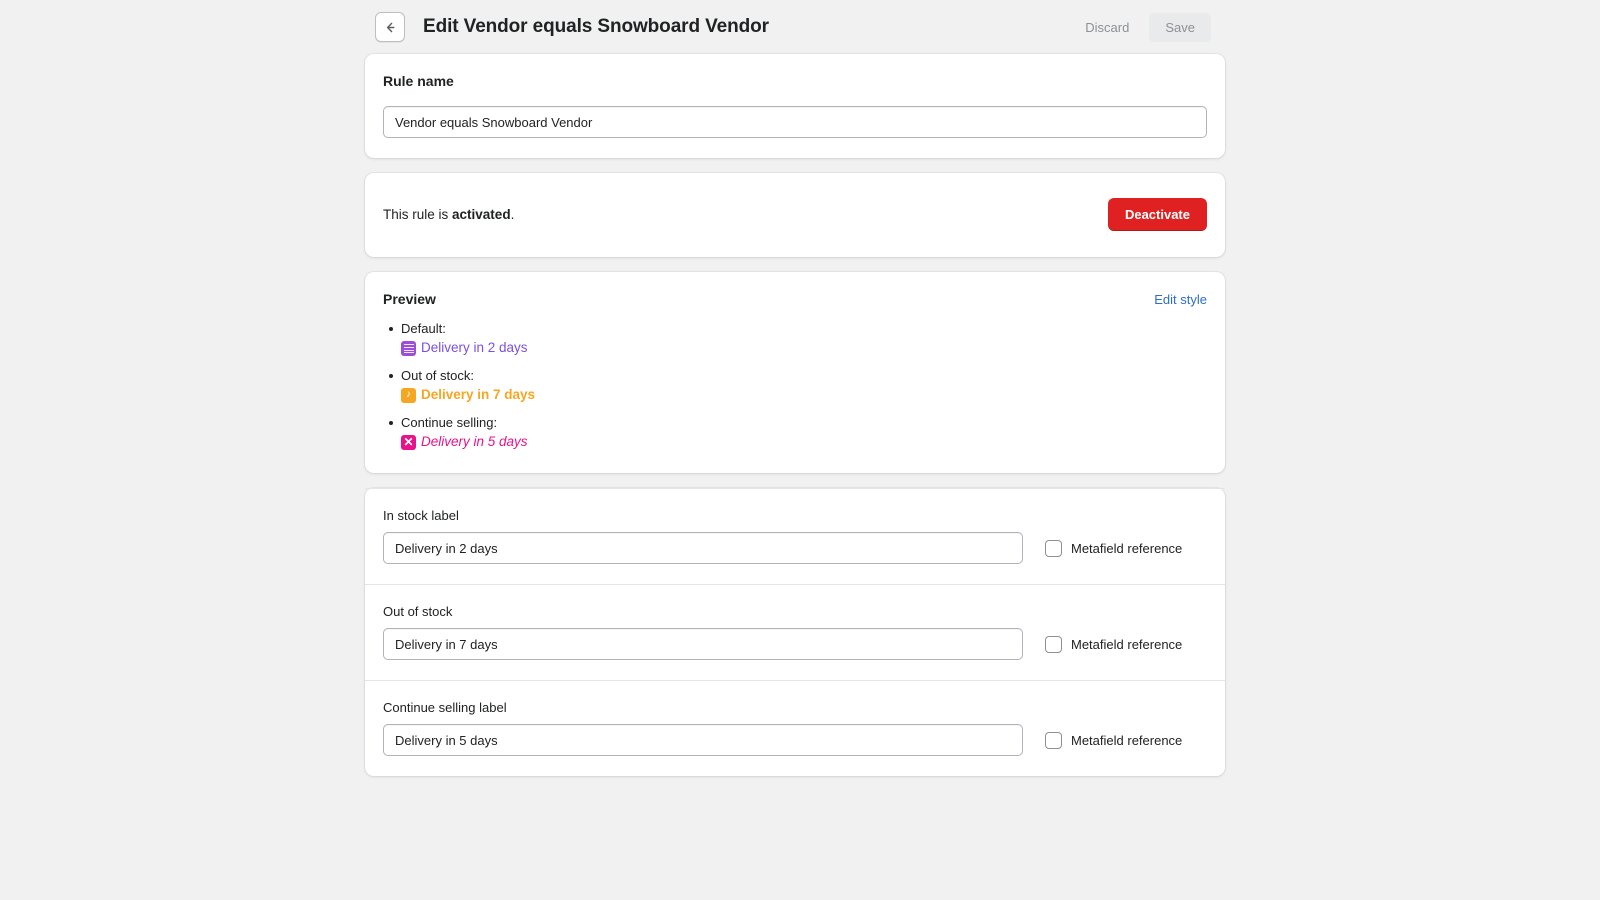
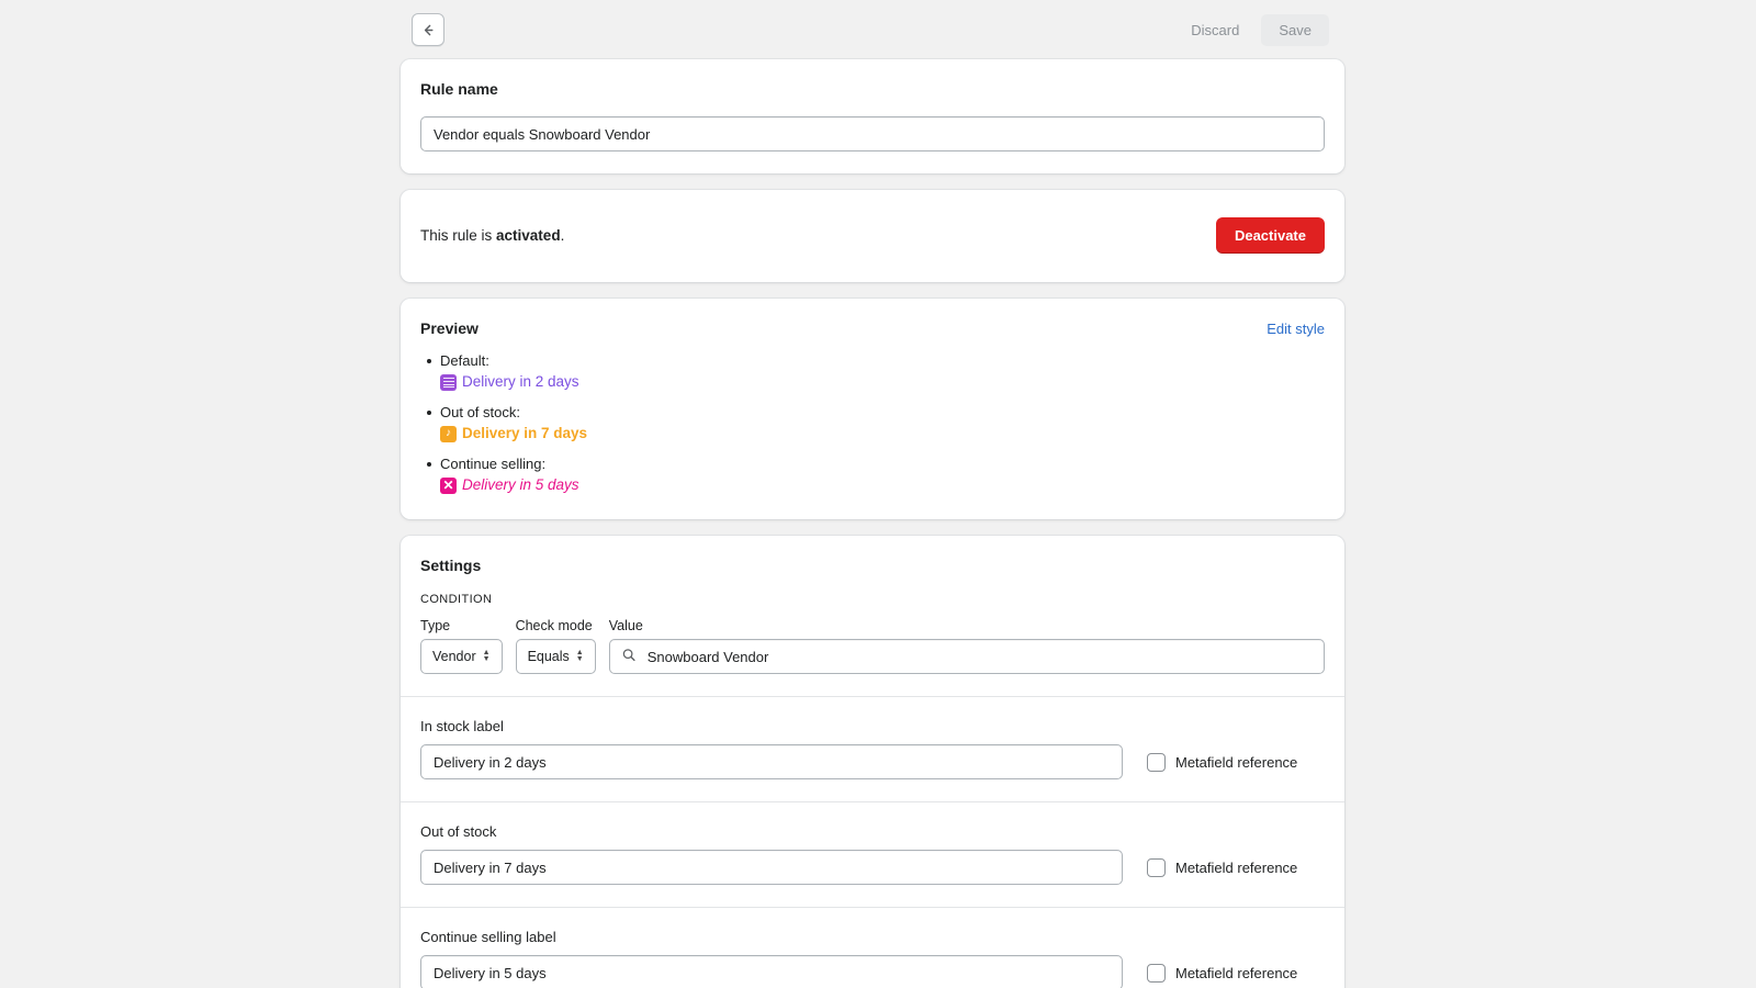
- Edit Vendor equals Snowboard Vendor
  Discard
  Save
  Rule name
  Vendor equals Snowboard Vendor
  This rule is activated.
  Deactivate
  Preview
  Edit style
  Default:
  Delivery in 2 days
  Out of stock:
  ♪
  Delivery in 7 days
  Continue selling:
  ✕
  Delivery in 5 days
+ Settings
+ CONDITION
+ Type
+ Vendor
+ Check mode
+ Equals
+ Value
+ Snowboard Vendor
  In stock label
  Delivery in 2 days
  Metafield reference
  Out of stock
  Delivery in 7 days
  Metafield reference
  Continue selling label
  Delivery in 5 days
  Metafield reference
